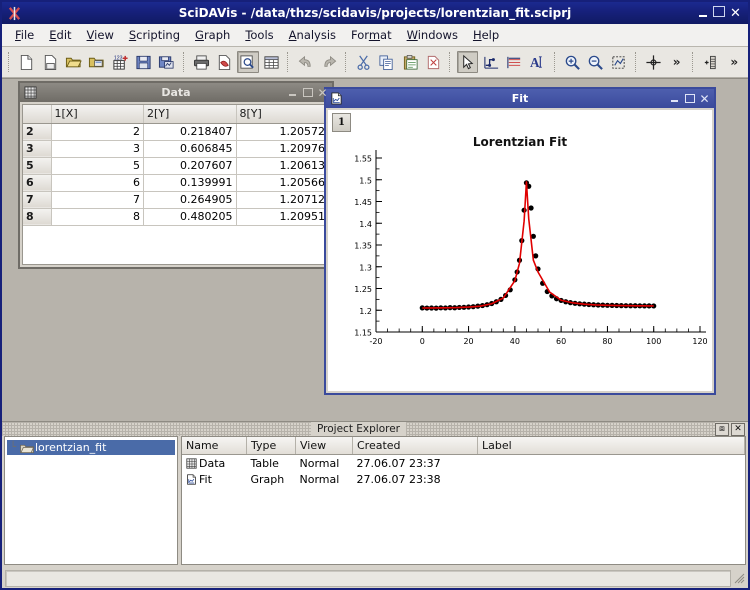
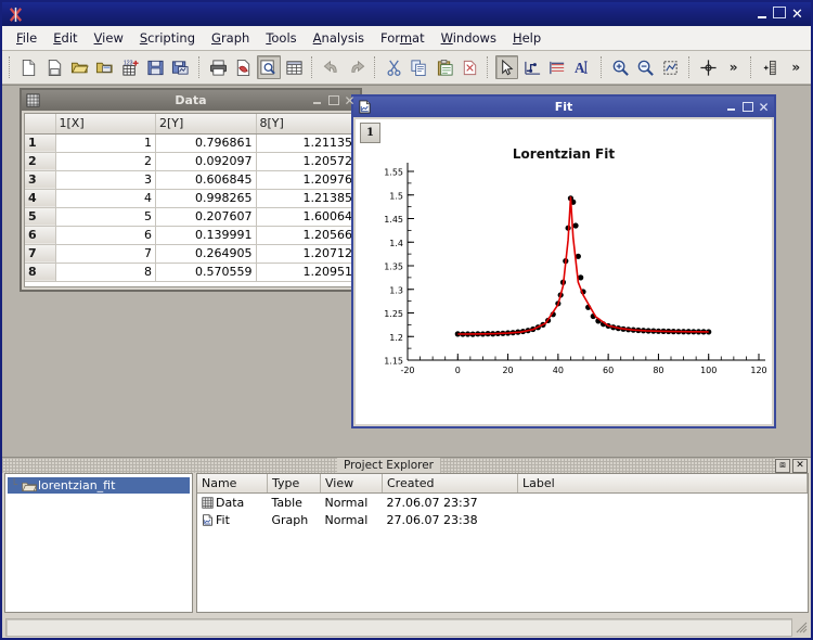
- SciDAVis - /data/thzs/scidavis/projects/lorentzian_fit.sciprj
  ✕
  File
  Edit
  View
  Scripting
  Graph
  Tools
  Analysis
  Format
  Windows
  Help
  A
  »
  »
  Data
  ✕
  	1[X]	2[Y]	8[Y]
+ 1	1	0.796861	1.21135
- 2	2	0.218407	1.20572
+ 2	2	0.092097	1.20572
  3	3	0.606845	1.20976
+ 4	4	0.998265	1.21385
- 5	5	0.207607	1.20613
+ 5	5	0.207607	1.60064
  6	6	0.139991	1.20566
  7	7	0.264905	1.20712
- 8	8	0.480205	1.20951
+ 8	8	0.570559	1.20951
  Fit
  ✕
  1
  Lorentzian Fit
  1.15
  1.2
  1.25
  1.3
  1.35
  1.4
  1.45
  1.5
  1.55
  -20
  0
  20
  40
  60
  80
  100
  120
  Project Explorer
  ⧈
  ✕
  └
  lorentzian_fit
  Name	Type	View	Created	Label
  Data		Table	Normal	27.06.07 23:37
  Fit		Graph	Normal	27.06.07 23:38
